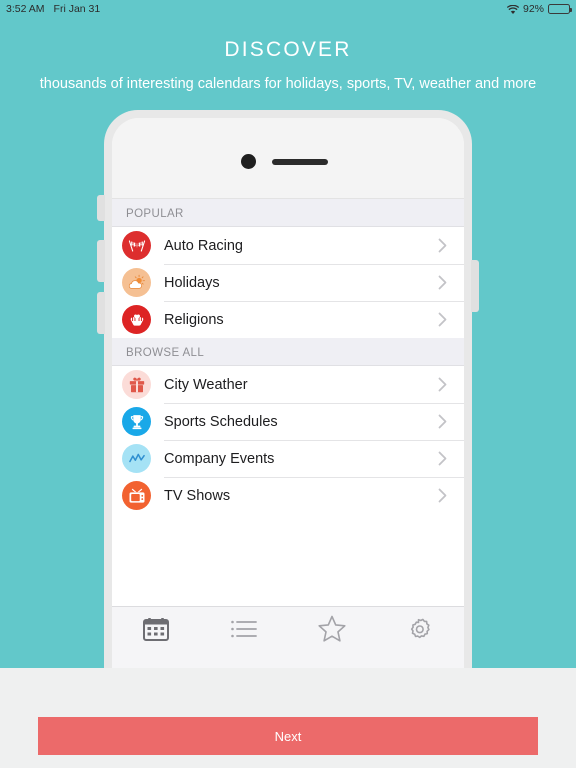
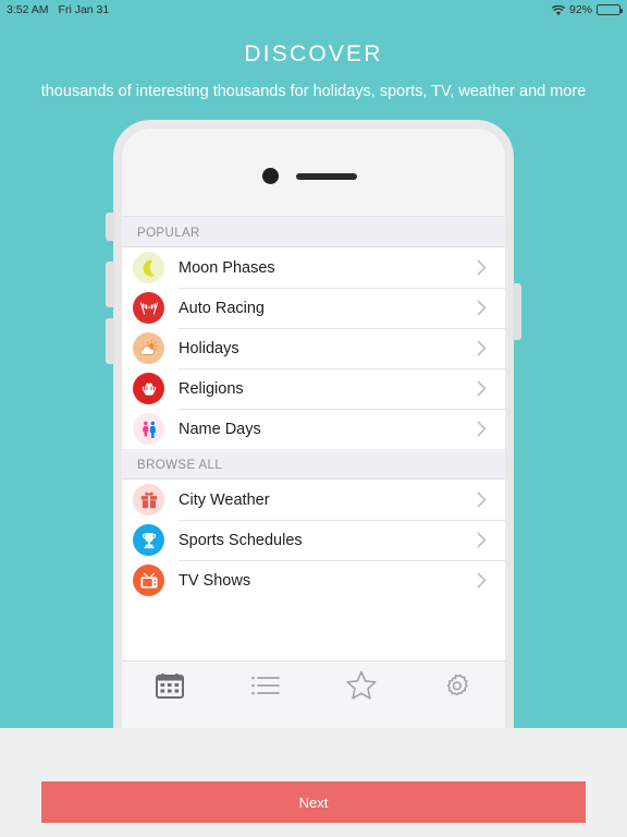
  3:52 AM
  Fri Jan 31
  92%
  DISCOVER
- thousands of interesting calendars for holidays, sports, TV, weather and more
+ thousands of interesting thousands for holidays, sports, TV, weather and more
  POPULAR
+ Moon Phases
  Auto Racing
  Holidays
  Religions
+ Name Days
  BROWSE ALL
  City Weather
  Sports Schedules
- Company Events
  TV Shows
  Next
